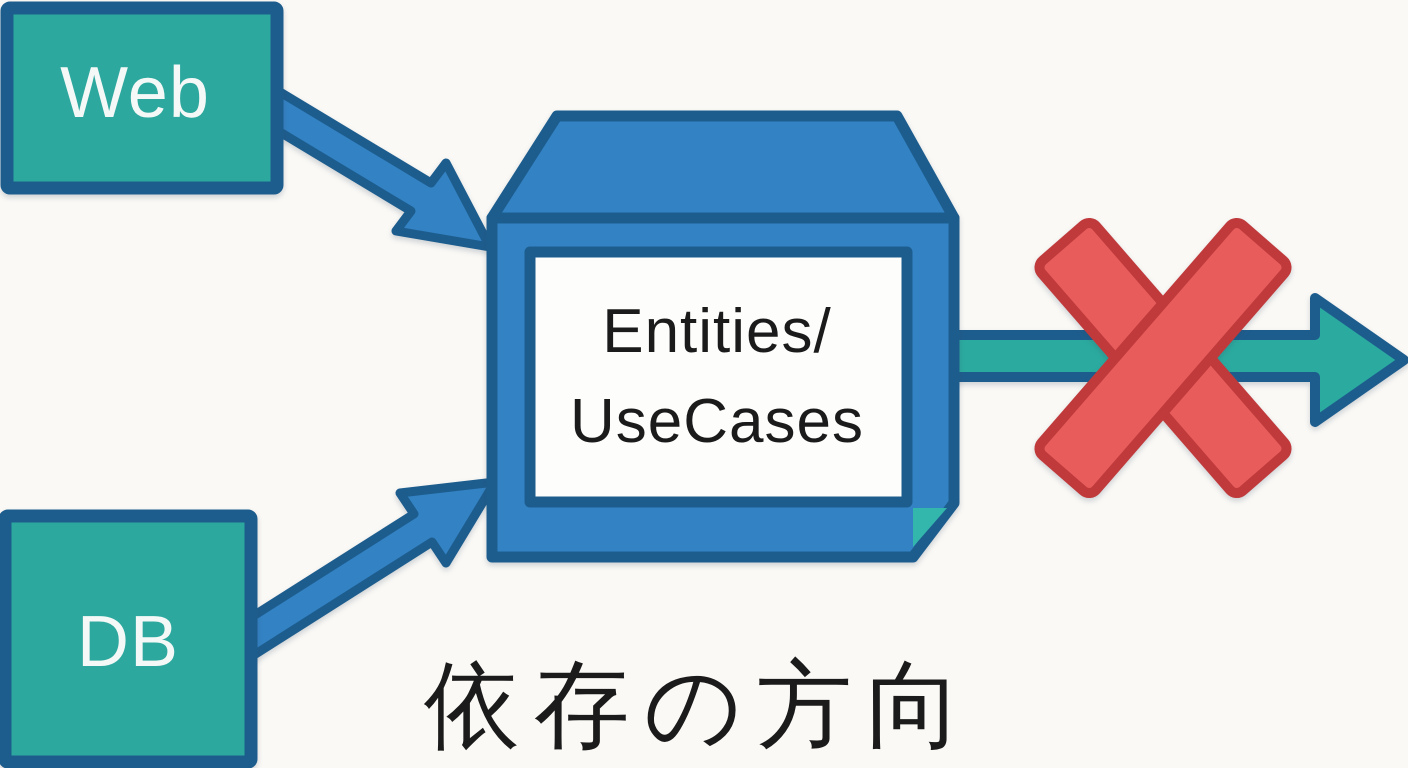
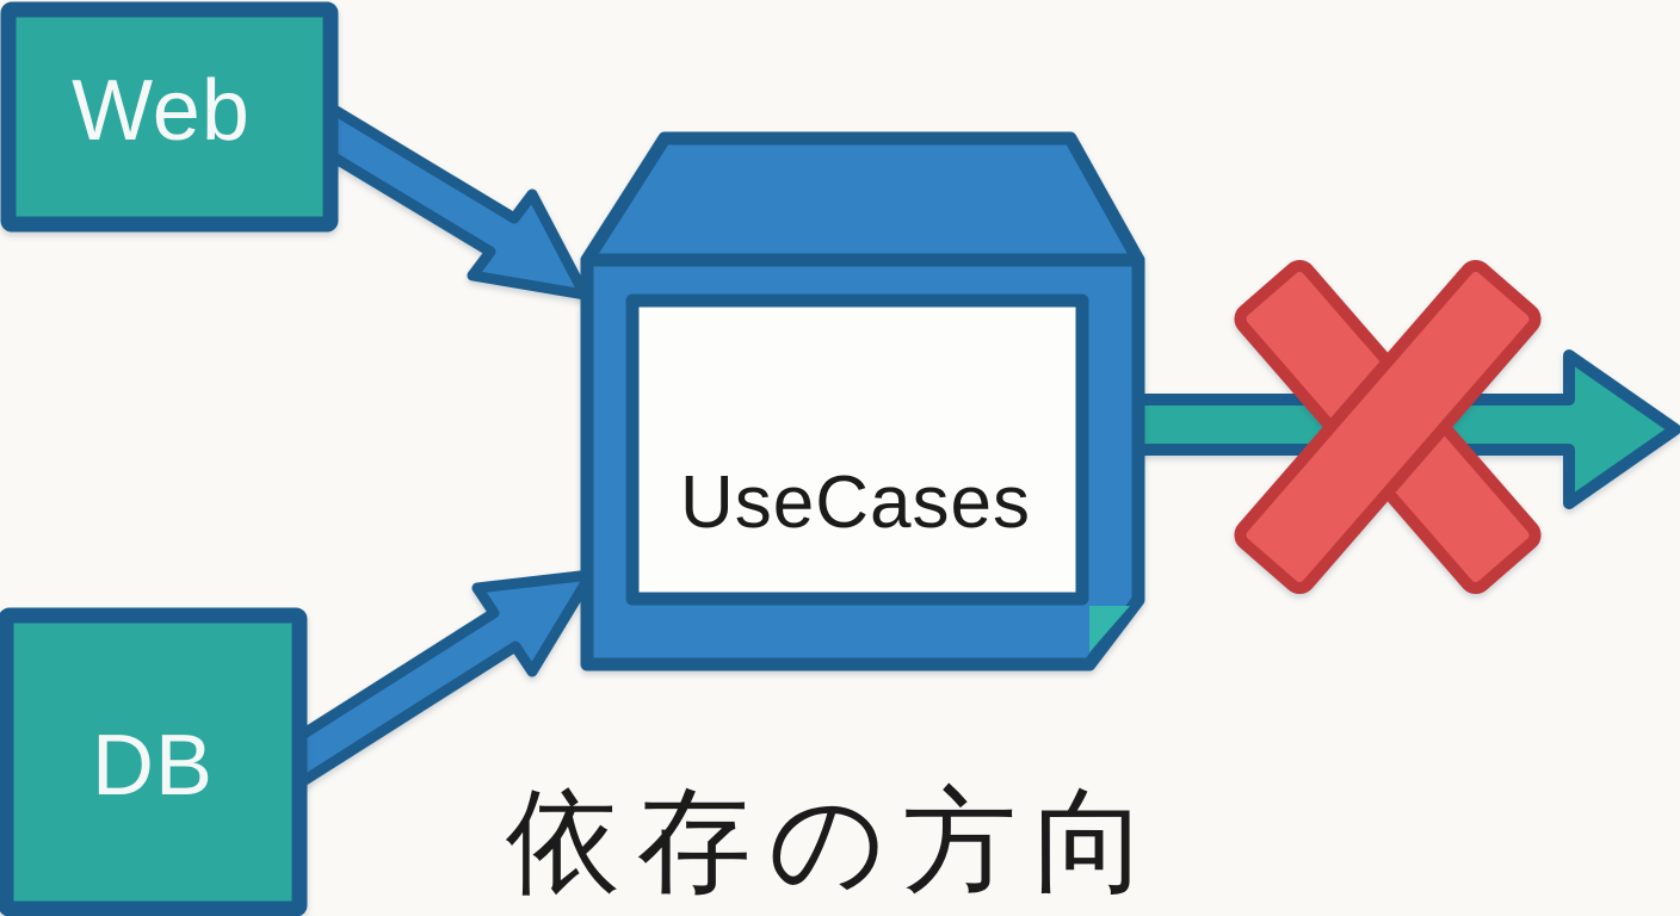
- Entities/
  UseCases
  Web
  DB
  依存の方向
